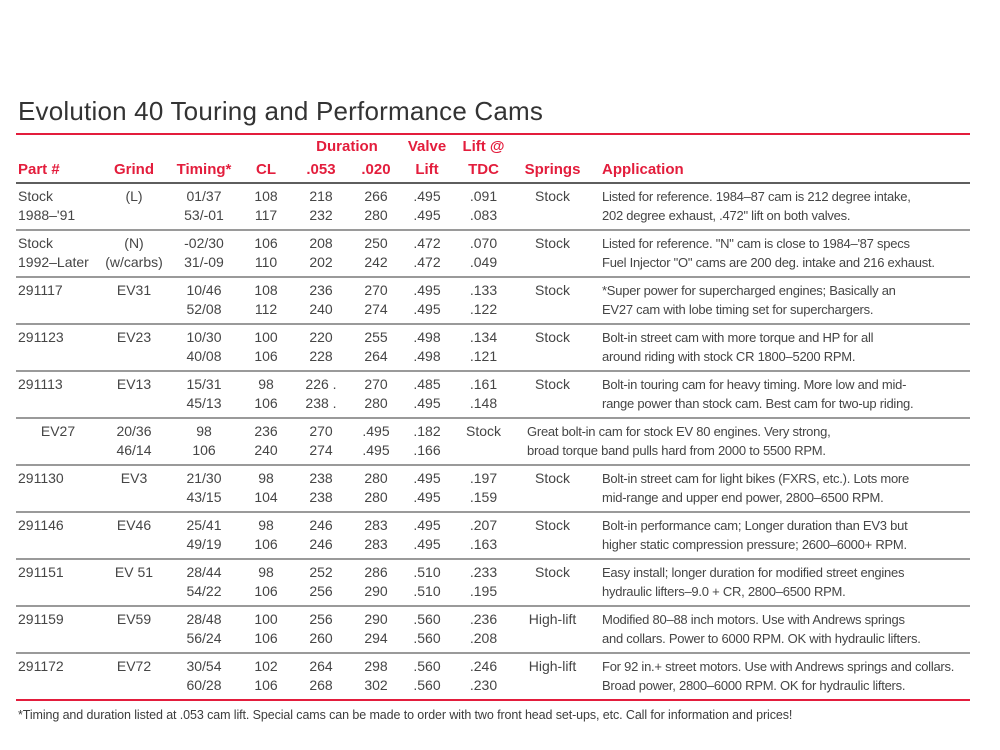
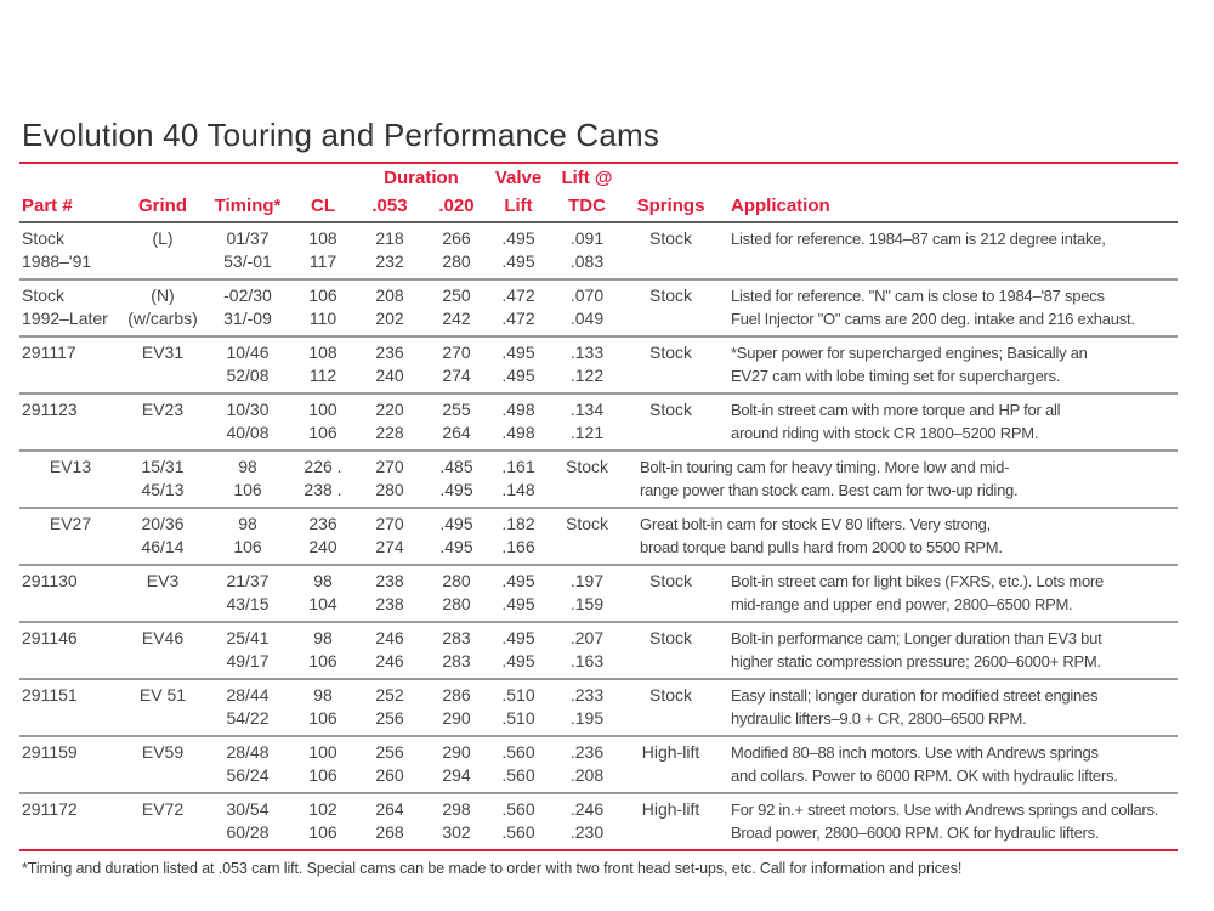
  Evolution 40 Touring and Performance Cams
  Part #
  Grind
  Timing*
  CL
  Duration
  .053
  .020
  Valve
  Lift
  Lift @
  TDC
  Springs
  Application
  Stock
  1988–'91
  (L)
  01/37
  53/-01
  108
  117
  218
  232
  266
  280
  .495
  .495
  .091
  .083
  Stock
  Listed for reference. 1984–87 cam is 212 degree intake,
- 202 degree exhaust, .472" lift on both valves.
  Stock
  1992–Later
  (N)
  (w/carbs)
  -02/30
  31/-09
  106
  110
  208
  202
  250
  242
  .472
  .472
  .070
  .049
  Stock
  Listed for reference. "N" cam is close to 1984–'87 specs
  Fuel Injector "O" cams are 200 deg. intake and 216 exhaust.
  291117
  EV31
  10/46
  52/08
  108
  112
  236
  240
  270
  274
  .495
  .495
  .133
  .122
  Stock
  *Super power for supercharged engines; Basically an
  EV27 cam with lobe timing set for superchargers.
  291123
  EV23
  10/30
  40/08
  100
  106
  220
  228
  255
  264
  .498
  .498
  .134
  .121
  Stock
  Bolt-in street cam with more torque and HP for all
  around riding with stock CR 1800–5200 RPM.
- 291113
  EV13
  15/31
  45/13
  98
  106
  226 .
  238 .
  270
  280
  .485
  .495
  .161
  .148
  Stock
  Bolt-in touring cam for heavy timing. More low and mid-
  range power than stock cam. Best cam for two-up riding.
  EV27
  20/36
  46/14
  98
  106
  236
  240
  270
  274
  .495
  .495
  .182
  .166
  Stock
- Great bolt-in cam for stock EV 80 engines. Very strong,
+ Great bolt-in cam for stock EV 80 lifters. Very strong,
  broad torque band pulls hard from 2000 to 5500 RPM.
  291130
  EV3
- 21/30
+ 21/37
  43/15
  98
  104
  238
  238
  280
  280
  .495
  .495
  .197
  .159
  Stock
  Bolt-in street cam for light bikes (FXRS, etc.). Lots more
  mid-range and upper end power, 2800–6500 RPM.
  291146
  EV46
  25/41
- 49/19
+ 49/17
  98
  106
  246
  246
  283
  283
  .495
  .495
  .207
  .163
  Stock
  Bolt-in performance cam; Longer duration than EV3 but
  higher static compression pressure; 2600–6000+ RPM.
  291151
  EV 51
  28/44
  54/22
  98
  106
  252
  256
  286
  290
  .510
  .510
  .233
  .195
  Stock
  Easy install; longer duration for modified street engines
  hydraulic lifters–9.0 + CR, 2800–6500 RPM.
  291159
  EV59
  28/48
  56/24
  100
  106
  256
  260
  290
  294
  .560
  .560
  .236
  .208
  High-lift
  Modified 80–88 inch motors. Use with Andrews springs
  and collars. Power to 6000 RPM. OK with hydraulic lifters.
  291172
  EV72
  30/54
  60/28
  102
  106
  264
  268
  298
  302
  .560
  .560
  .246
  .230
  High-lift
  For 92 in.+ street motors. Use with Andrews springs and collars.
  Broad power, 2800–6000 RPM. OK for hydraulic lifters.
  *Timing and duration listed at .053 cam lift. Special cams can be made to order with two front head set-ups, etc. Call for information and prices!
